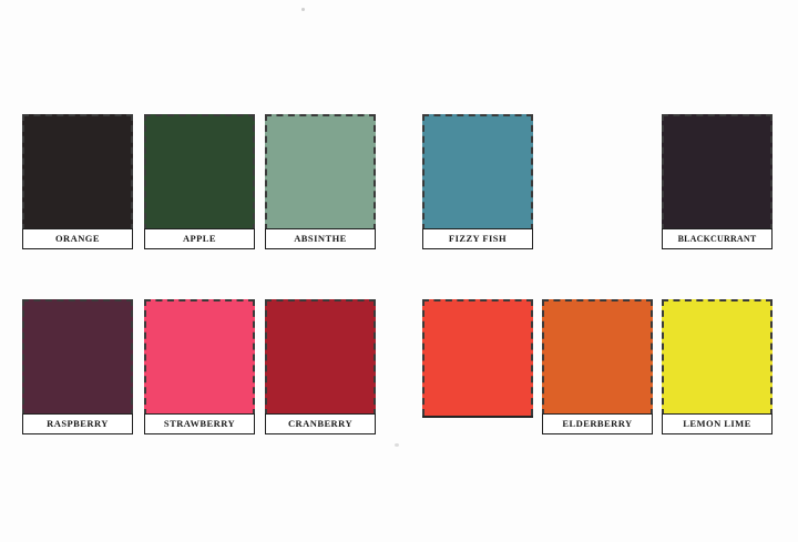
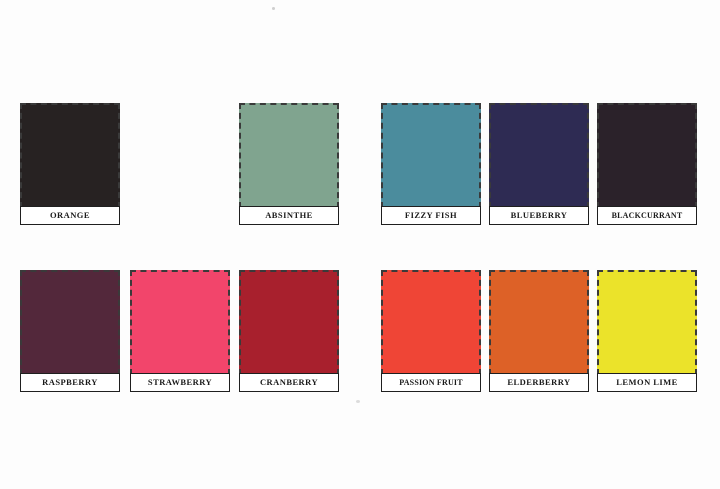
  ORANGE
- APPLE
  ABSINTHE
  FIZZY FISH
+ BLUEBERRY
  BLACKCURRANT
  RASPBERRY
  STRAWBERRY
  CRANBERRY
+ PASSION FRUIT
  ELDERBERRY
  LEMON LIME
